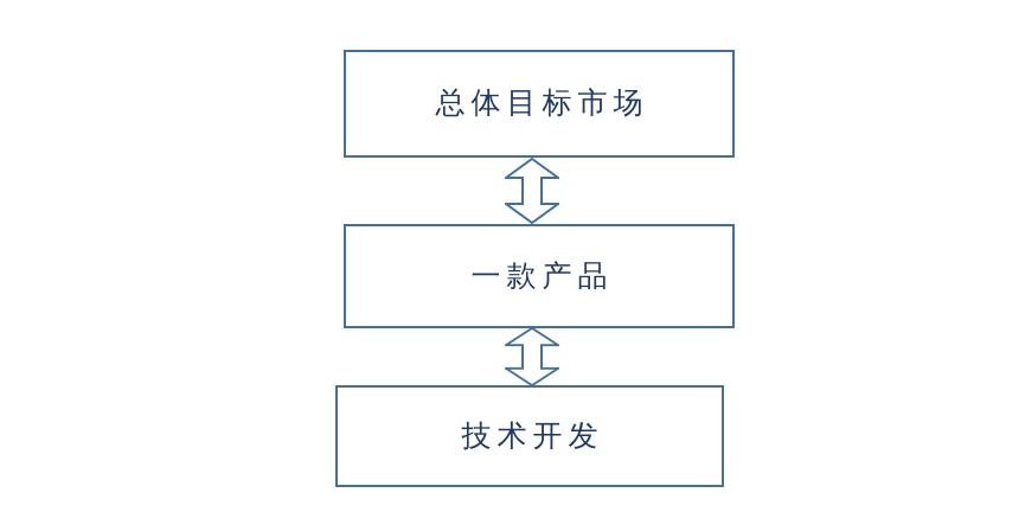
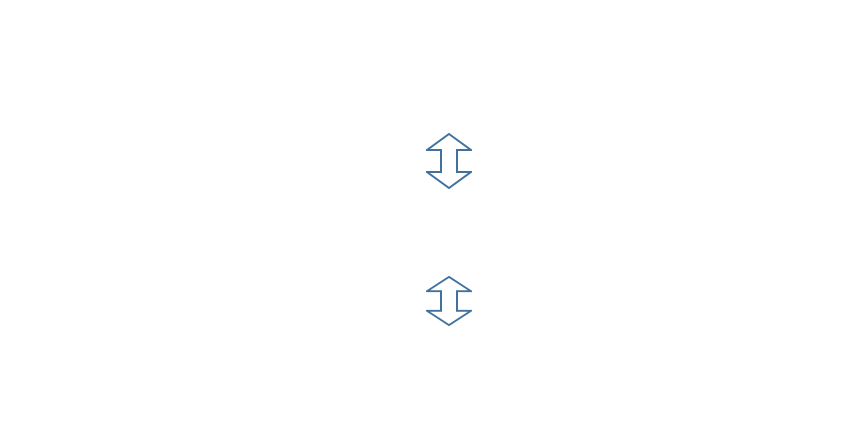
- 总体目标市场
- 一款产品
- 技术开发
